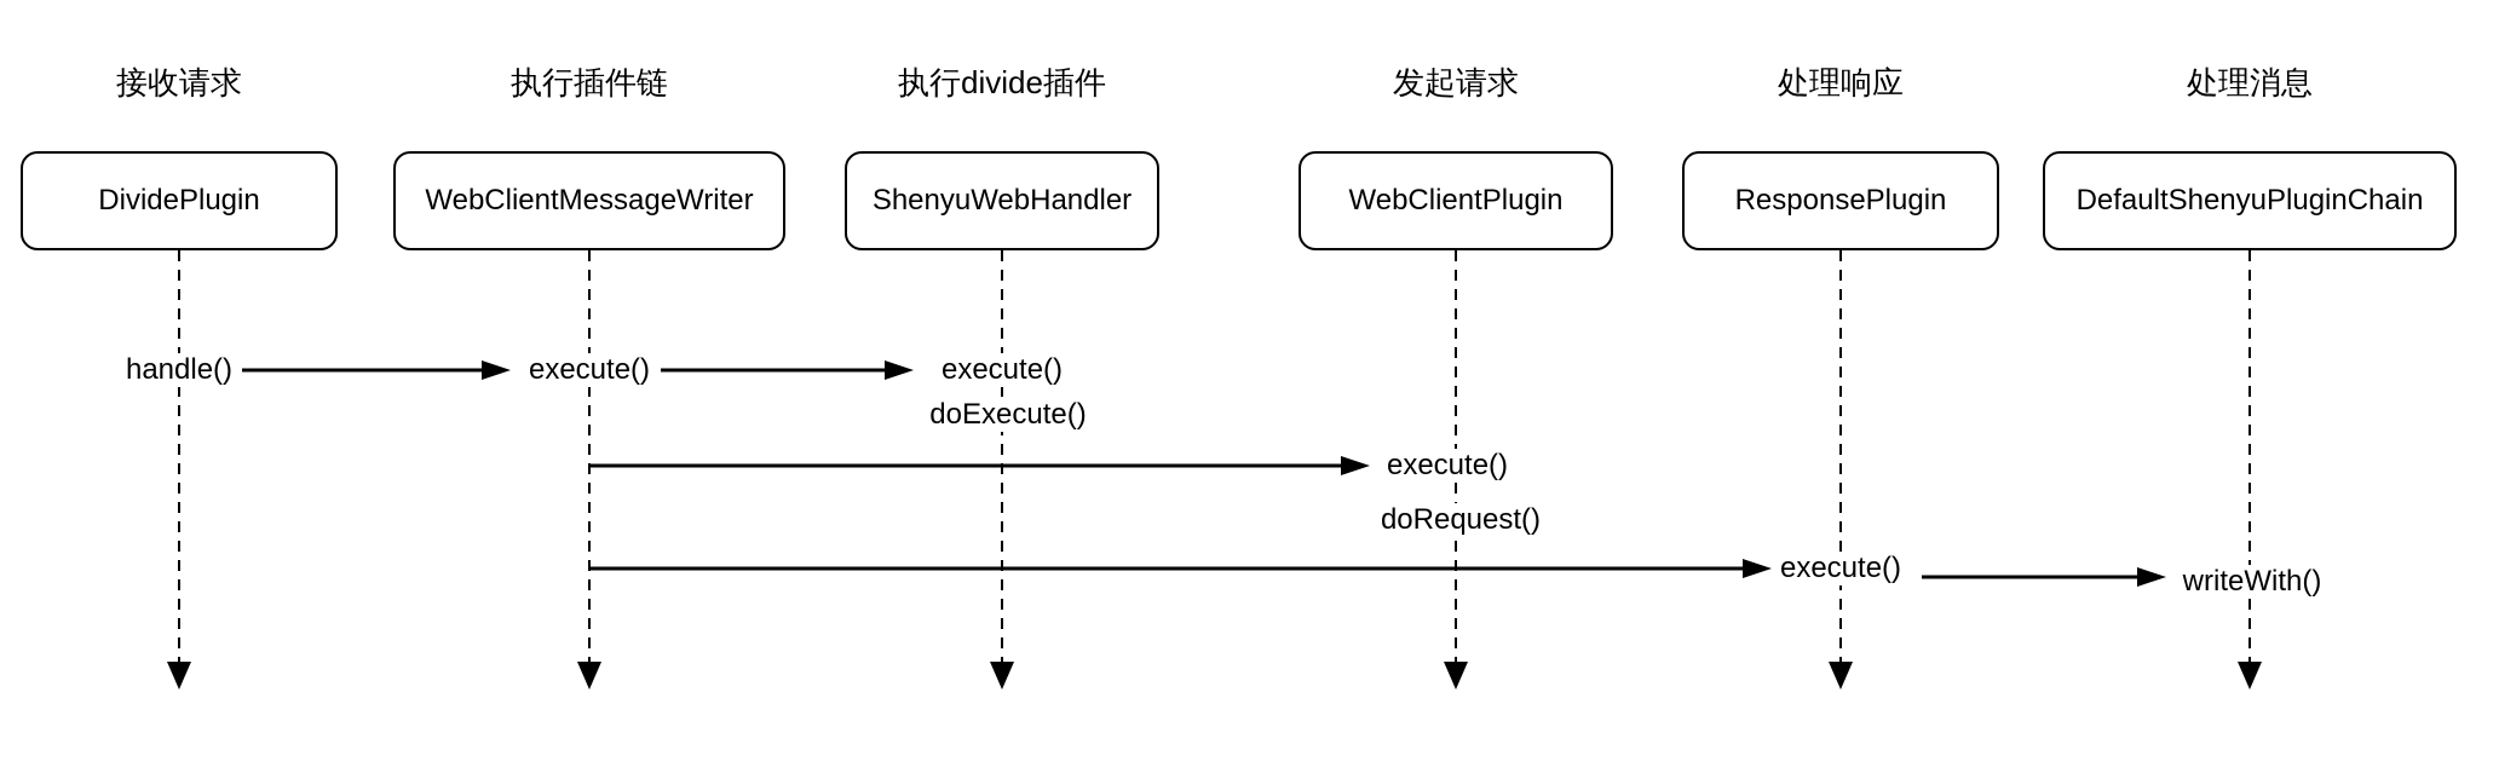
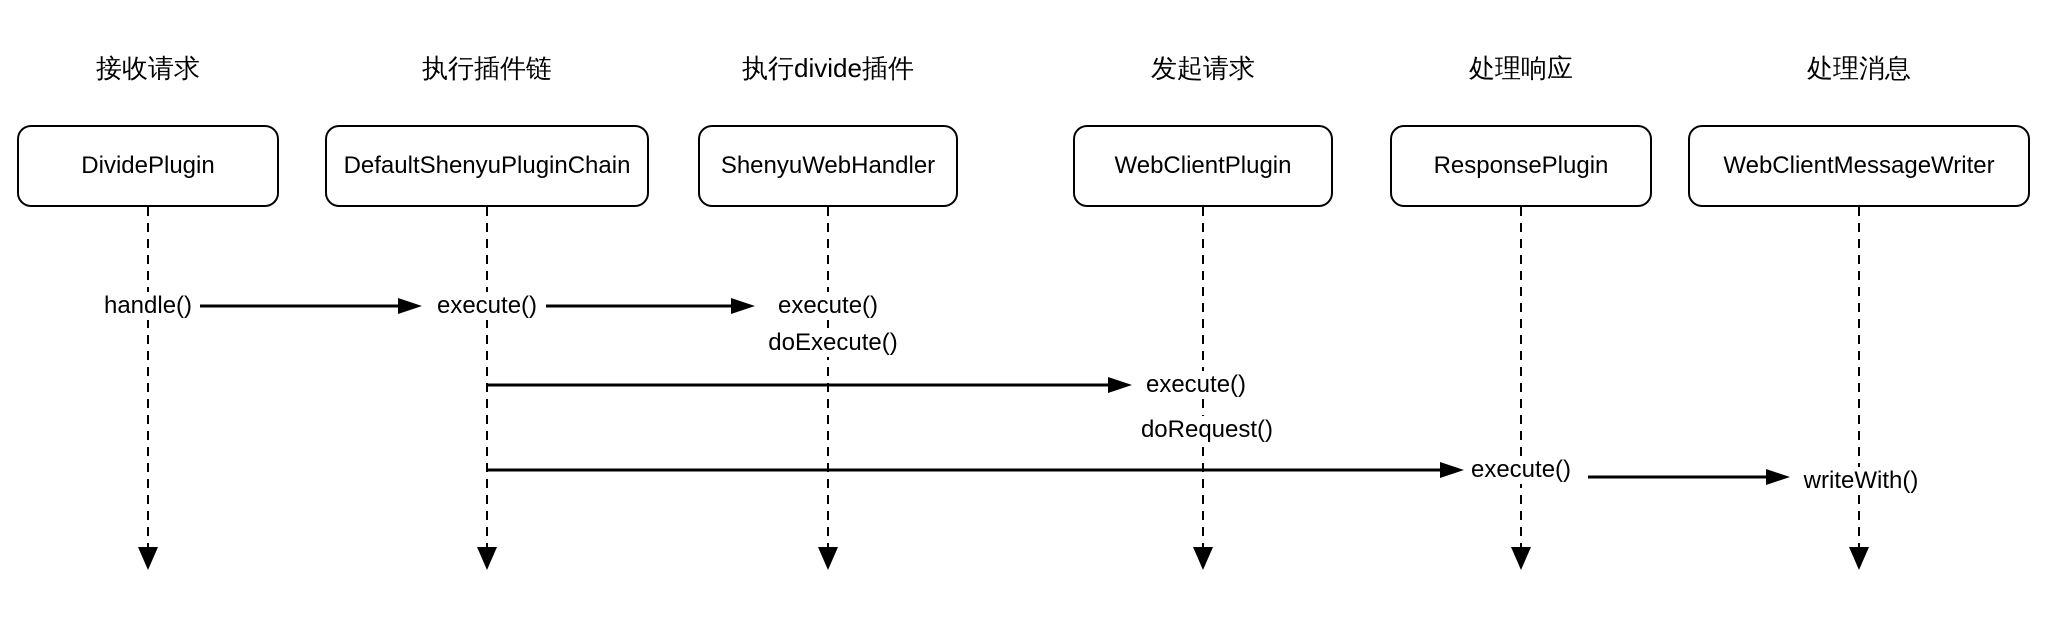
  接收请求
  DividePlugin
  执行插件链
- WebClientMessageWriter
+ DefaultShenyuPluginChain
  执行divide插件
  ShenyuWebHandler
  发起请求
  WebClientPlugin
  处理响应
  ResponsePlugin
  处理消息
- DefaultShenyuPluginChain
+ WebClientMessageWriter
  handle()
  execute()
  execute()
  doExecute()
  execute()
  doRequest()
  execute()
  writeWith()
